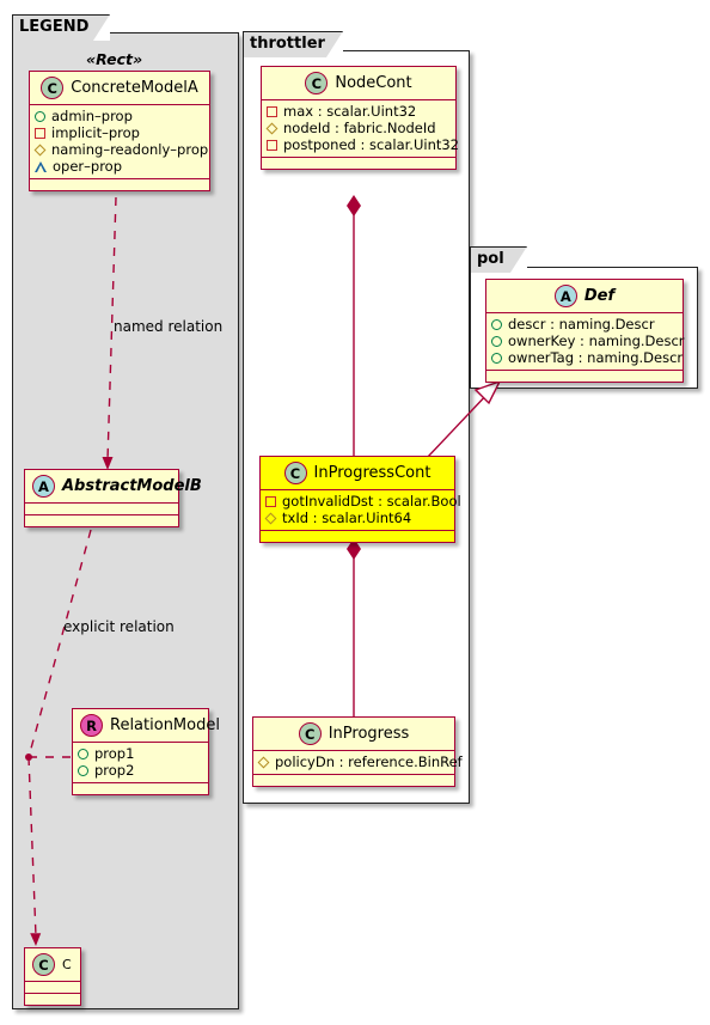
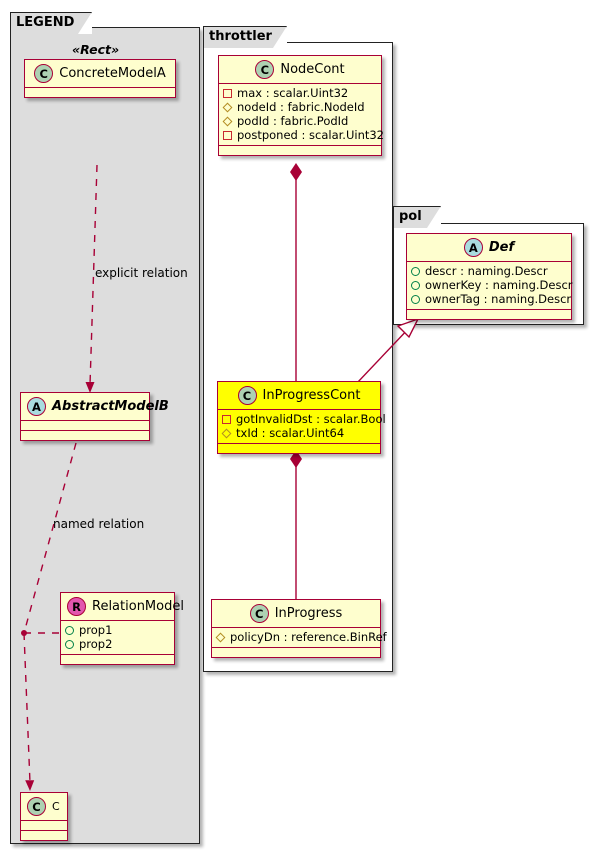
  LEGEND
  throttler
  pol
  «Rect»
  C
  ConcreteModelA
- admin–prop
- implicit–prop
- naming–readonly–prop
- oper–prop
- named relation
+ explicit relation
  A
  AbstractModelB
- explicit relation
+ named relation
  R
  RelationModel
  prop1
  prop2
  C
  C
  C
  NodeCont
  max : scalar.Uint32
  nodeId : fabric.NodeId
+ podId : fabric.PodId
  postponed : scalar.Uint32
  C
  InProgressCont
  gotInvalidDst : scalar.Bool
  txId : scalar.Uint64
  C
  InProgress
  policyDn : reference.BinRef
  A
  Def
  descr : naming.Descr
  ownerKey : naming.Descr
  ownerTag : naming.Descr
